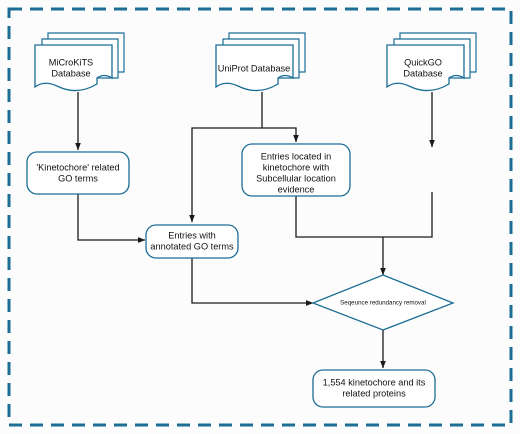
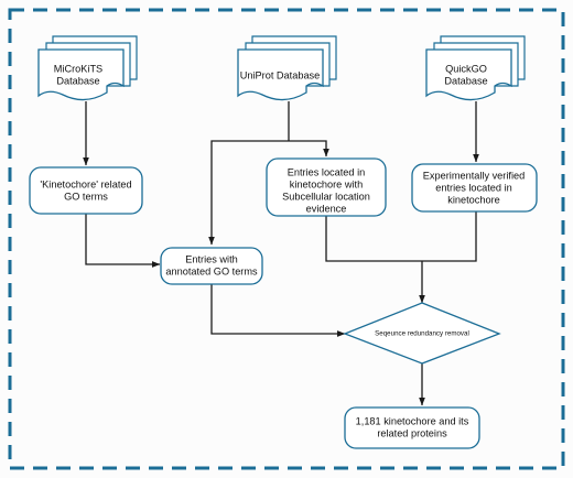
  MiCroKiTS
  Database
  UniProt Database
  QuickGO
  Database
  'Kinetochore' related
  GO terms
  Entries located in
  kinetochore with
  Subcellular location
  evidence
+ Experimentally verified
+ entries located in
+ kinetochore
  Entries with
  annotated GO terms
- 1,554 kinetochore and its
+ 1,181 kinetochore and its
  related proteins
